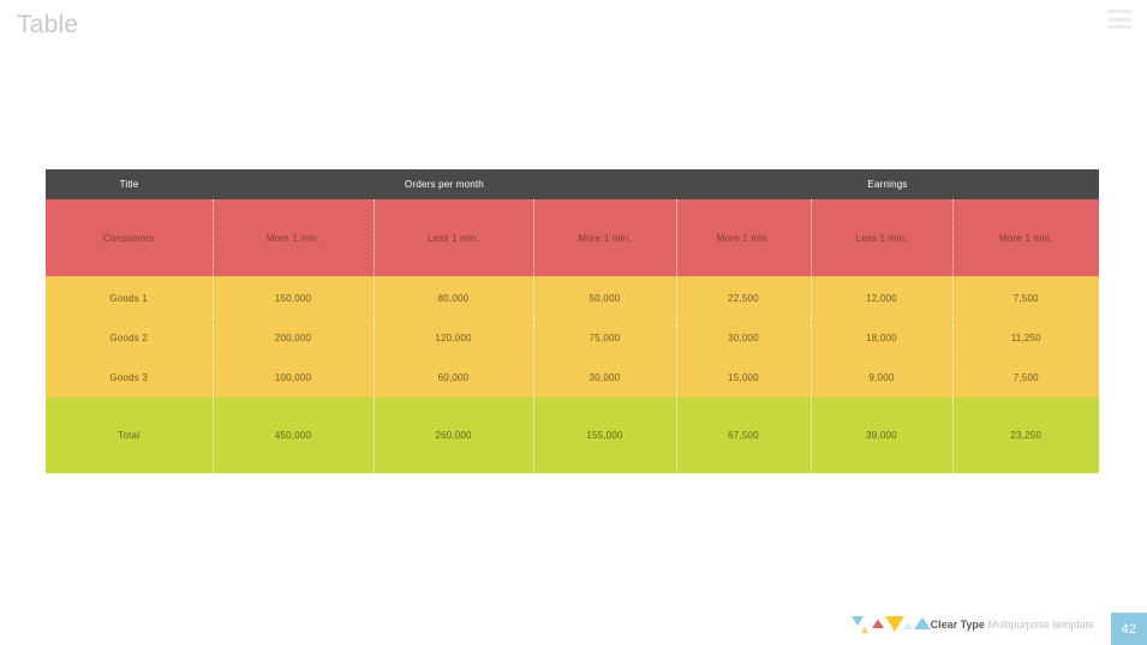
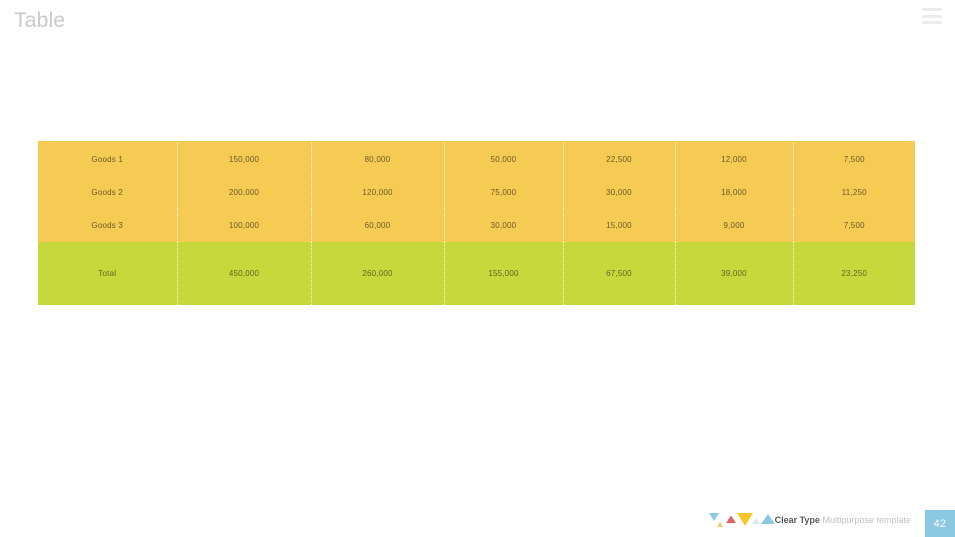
  Table
- Title	Orders per month	Earnings
- Consumers	More 1 mln.	Less 1 mln.	More 1 mln.	More 1 mln.	Less 1 mln.	More 1 mln.
  Goods 1	150,000	80,000	50,000	22,500	12,000	7,500
  Goods 2	200,000	120,000	75,000	30,000	18,000	11,250
  Goods 3	100,000	60,000	30,000	15,000	9,000	7,500
  Total	450,000	260,000	155,000	67,500	39,000	23,250
  Clear Type Multipurpose template
  42
